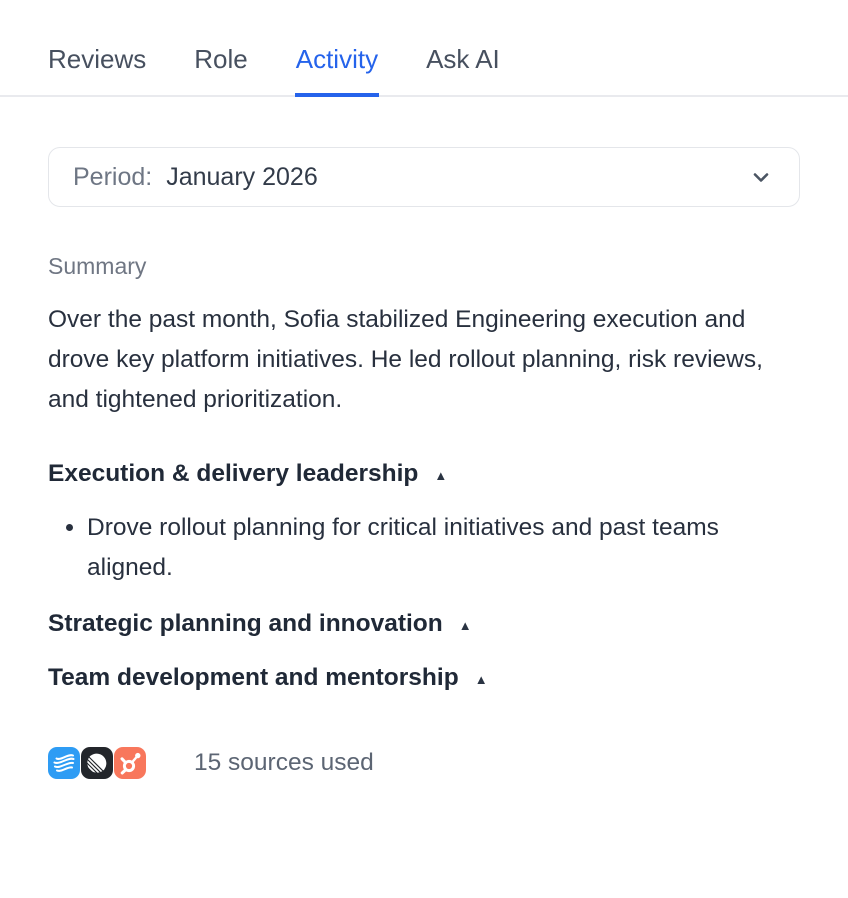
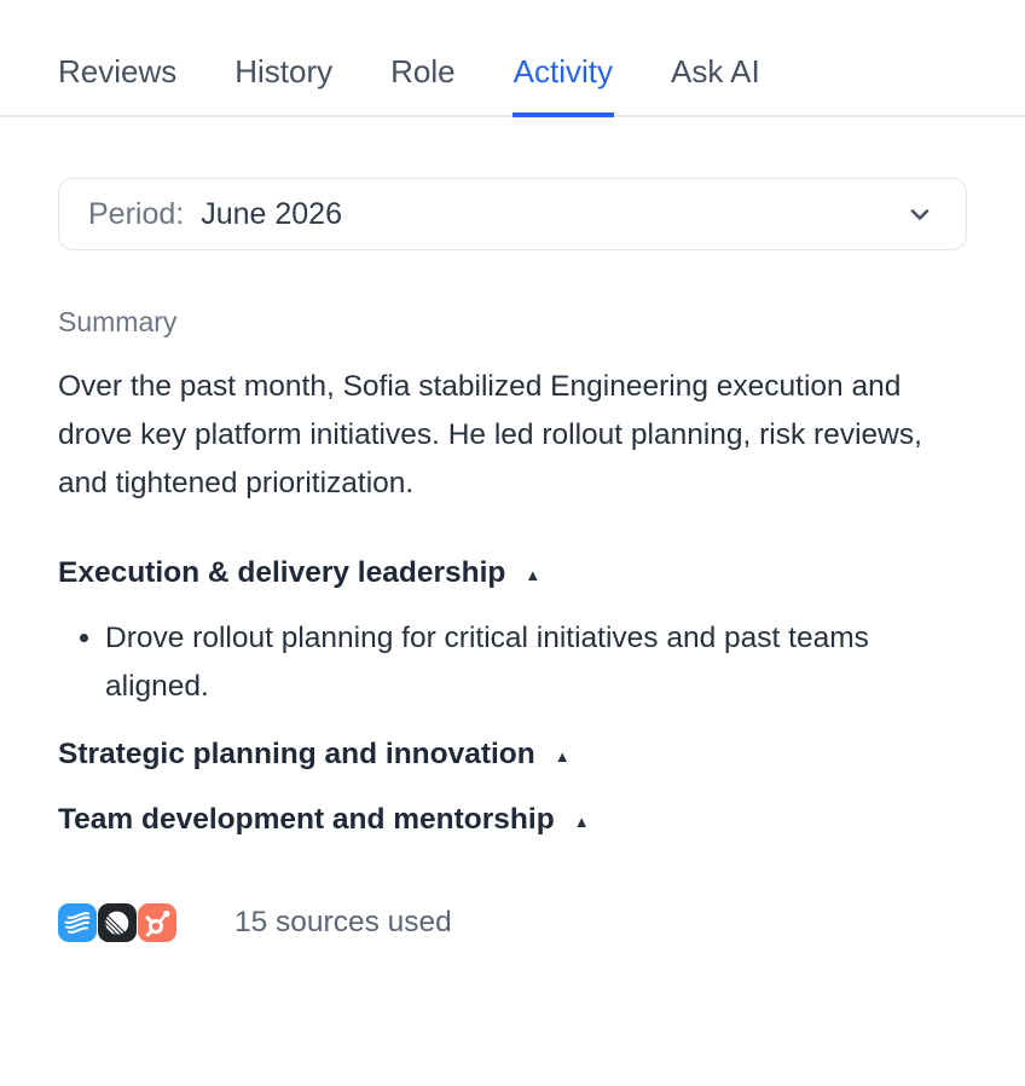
  Reviews
+ History
  Role
  Activity
  Ask AI
  Period:
- January 2026
+ June 2026
  Summary
  Over the past month, Sofia stabilized Engineering execution and drove key platform initiatives. He led rollout planning, risk reviews, and tightened prioritization.
  Execution & delivery leadership
  ▲
  Drove rollout planning for critical initiatives and past teams aligned.
  Strategic planning and innovation
  ▲
  Team development and mentorship
  ▲
  15 sources used
